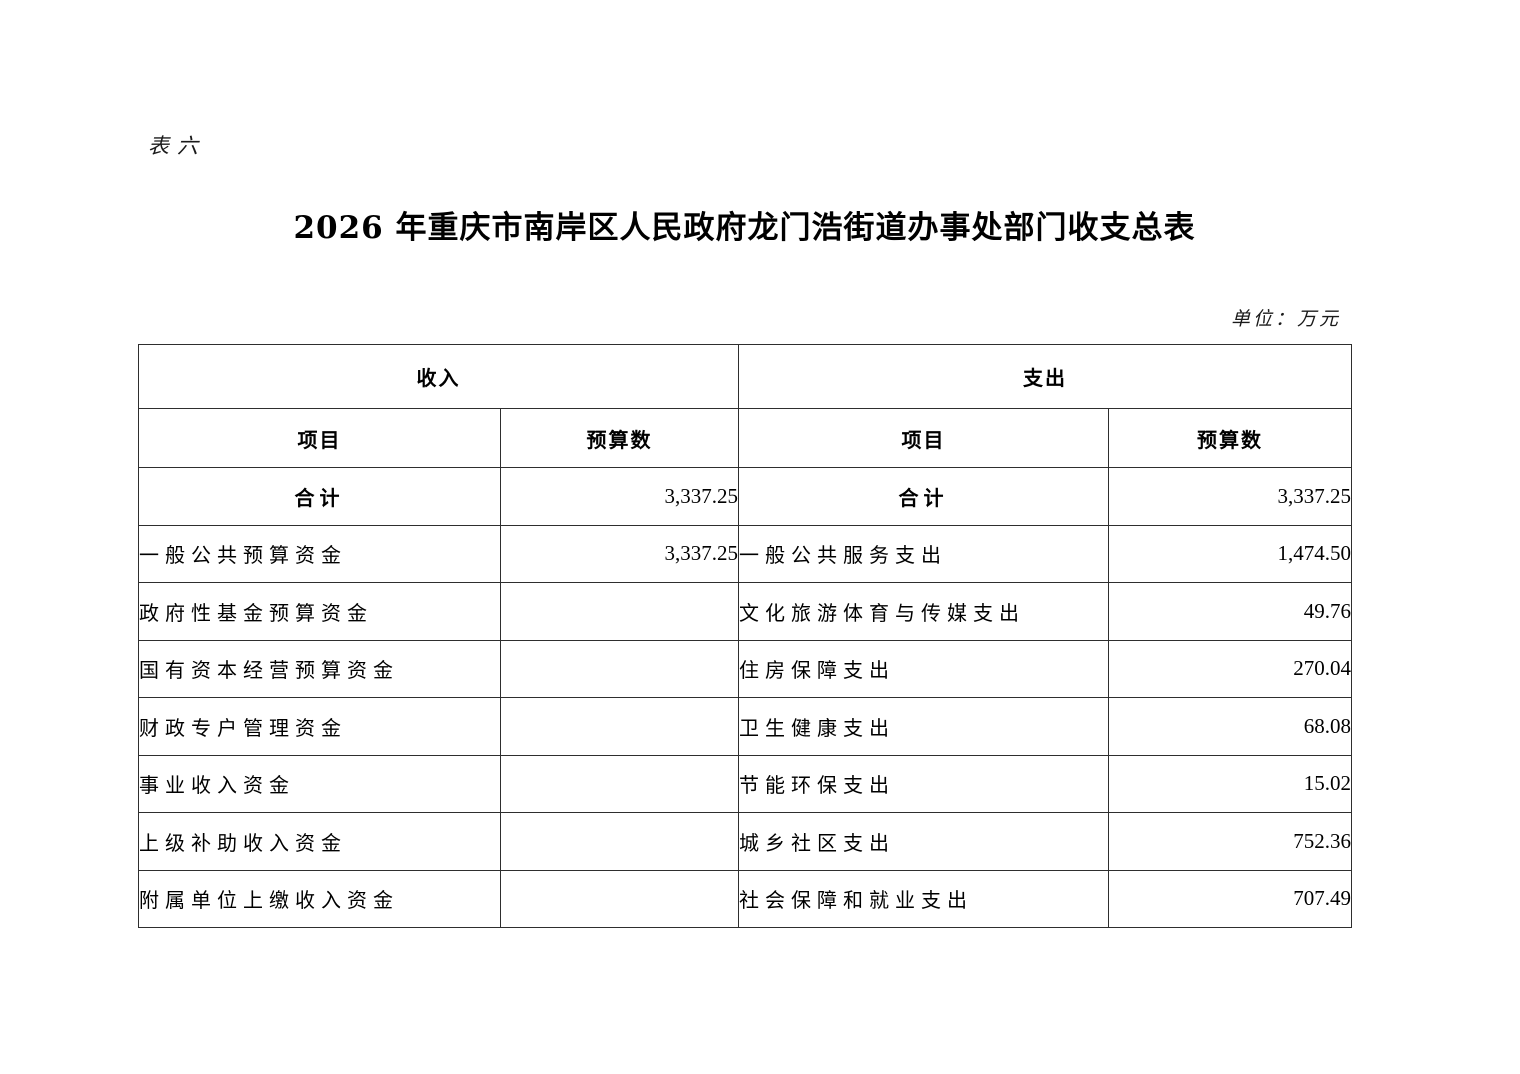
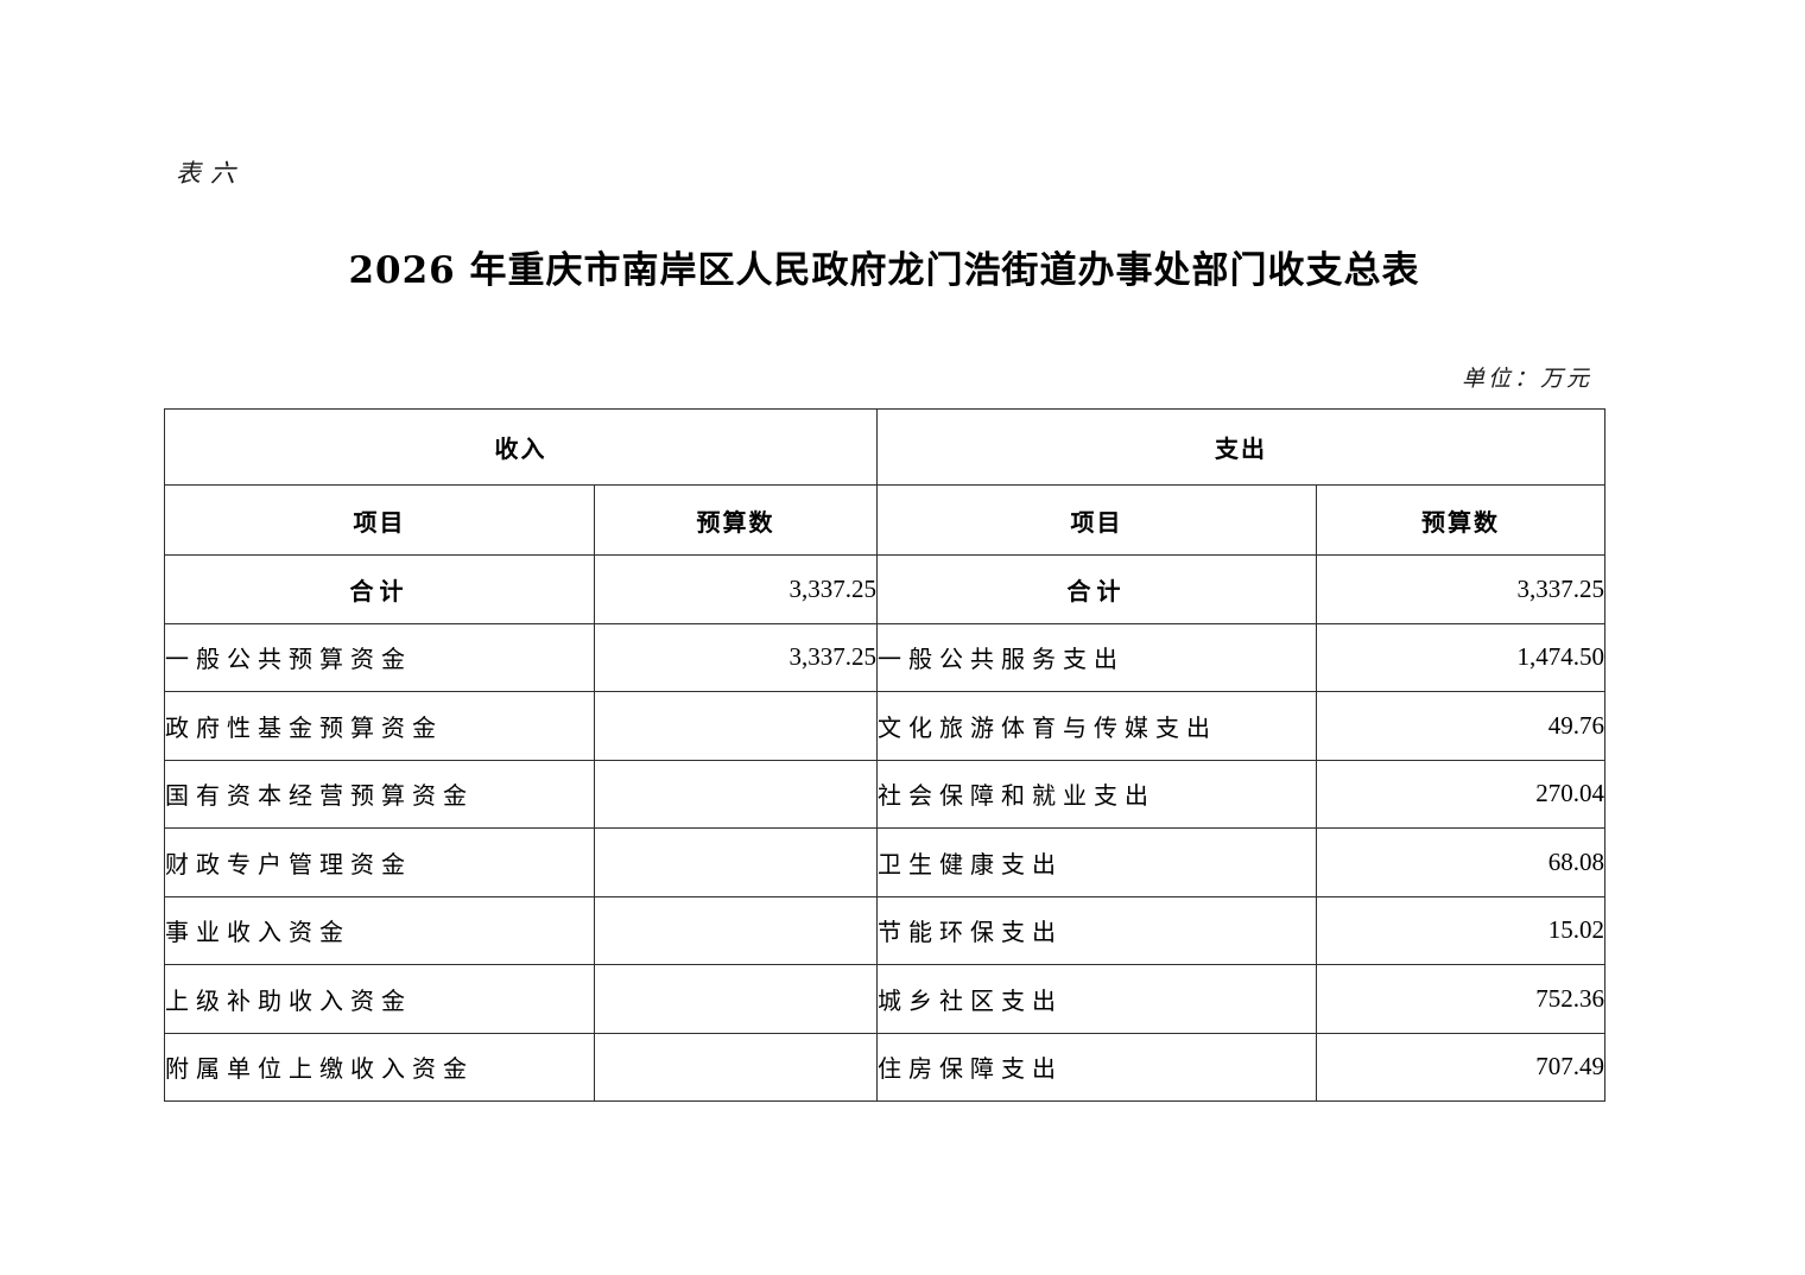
  表六
  2026 年重庆市南岸区人民政府龙门浩街道办事处部门收支总表
  单位：万元
  收入	支出
  项目	预算数	项目	预算数
  合计	3,337.25	合计	3,337.25
  一般公共预算资金	3,337.25	一般公共服务支出	1,474.50
  政府性基金预算资金		文化旅游体育与传媒支出	49.76
- 国有资本经营预算资金		住房保障支出	270.04
+ 国有资本经营预算资金		社会保障和就业支出	270.04
  财政专户管理资金		卫生健康支出	68.08
  事业收入资金		节能环保支出	15.02
  上级补助收入资金		城乡社区支出	752.36
- 附属单位上缴收入资金		社会保障和就业支出	707.49
+ 附属单位上缴收入资金		住房保障支出	707.49
